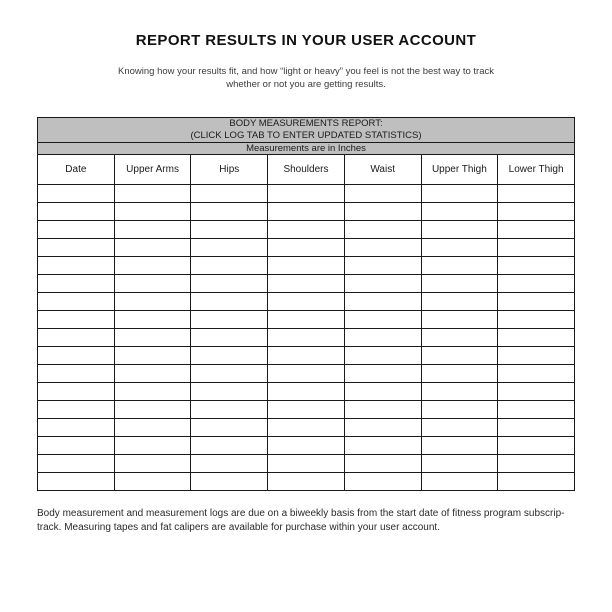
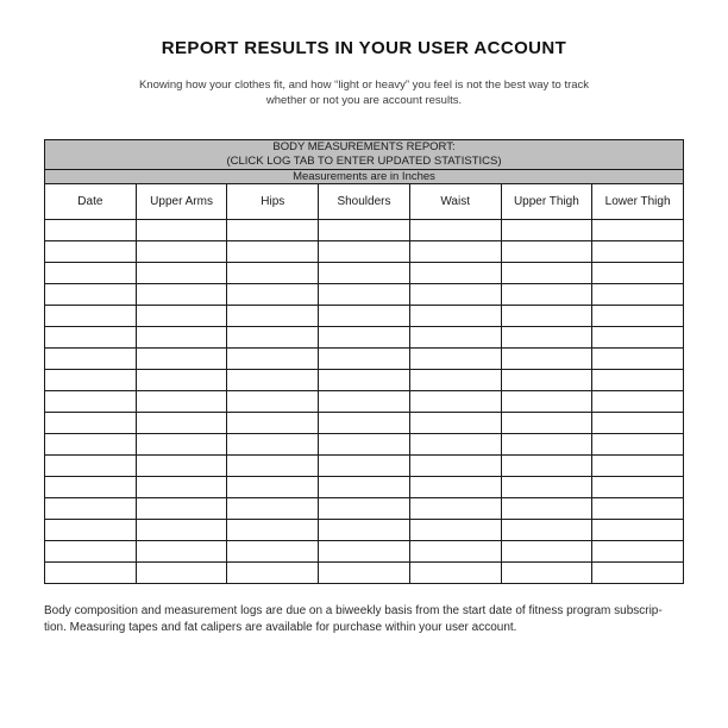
  REPORT RESULTS IN YOUR USER ACCOUNT
- Knowing how your results fit, and how “light or heavy” you feel is not the best way to track
+ Knowing how your clothes fit, and how “light or heavy” you feel is not the best way to track
- whether or not you are getting results.
+ whether or not you are account results.
  BODY MEASUREMENTS REPORT: (CLICK LOG TAB TO ENTER UPDATED STATISTICS)
  Measurements are in Inches
  Date	Upper Arms	Hips	Shoulders	Waist	Upper Thigh	Lower Thigh
- Body measurement and measurement logs are due on a biweekly basis from the start date of fitness program subscrip-
+ Body composition and measurement logs are due on a biweekly basis from the start date of fitness program subscrip-
- track. Measuring tapes and fat calipers are available for purchase within your user account.
+ tion. Measuring tapes and fat calipers are available for purchase within your user account.
